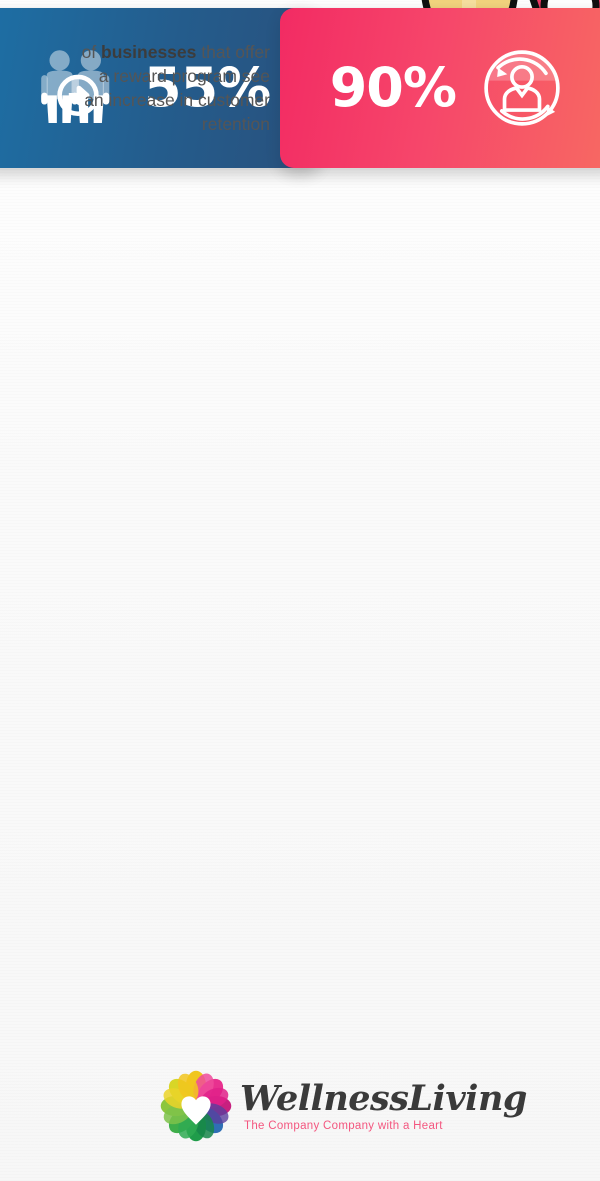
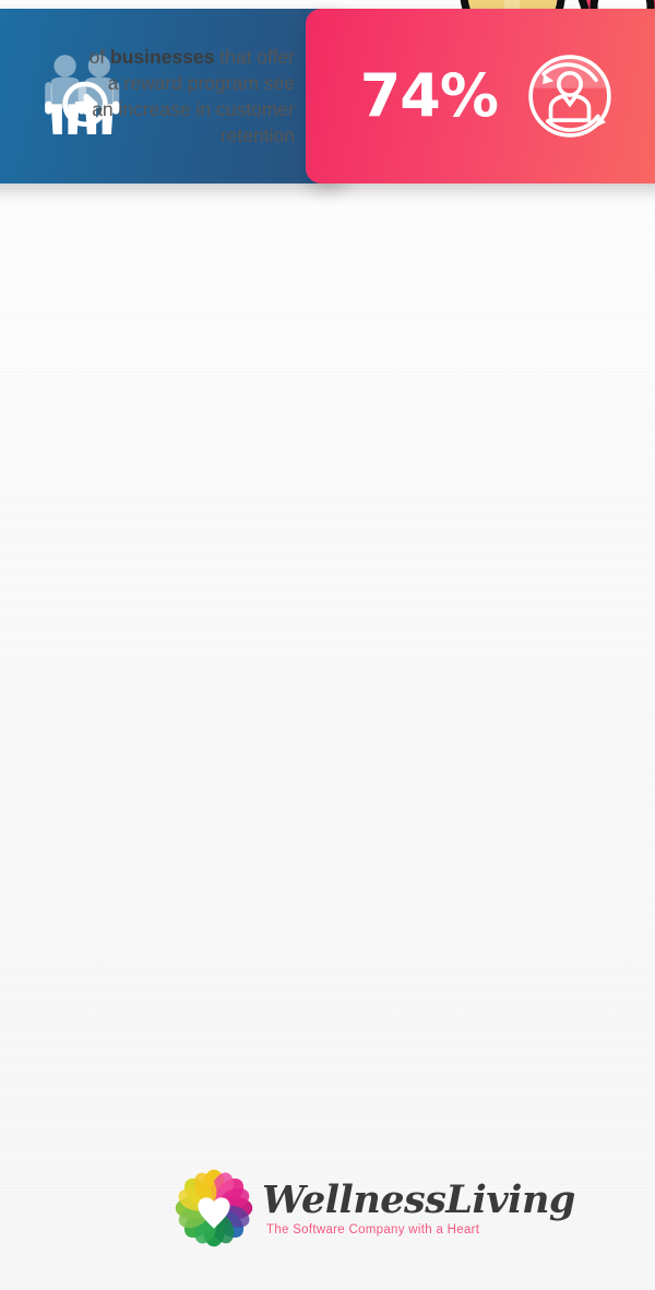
- 55%
  of businesses that offer
  a reward program see
  an increase in customer
  retention
- 90%
+ 74%
  WellnessLiving
- The Company Company with a Heart
+ The Software Company with a Heart
